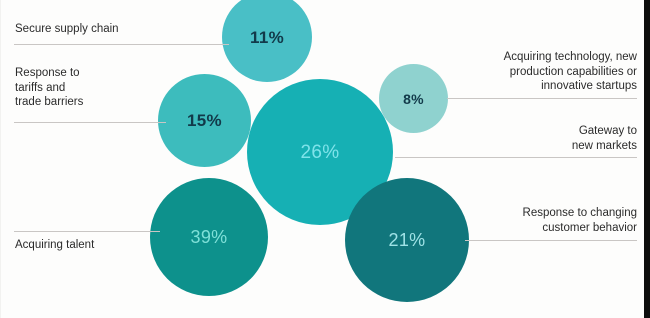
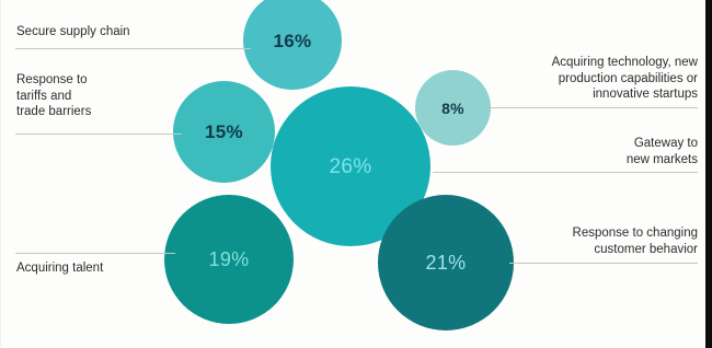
- 11%
+ 16%
  15%
  8%
  26%
- 39%
+ 19%
  21%
  Secure supply chain
  Response to
  tariffs and
  trade barriers
  Acquiring talent
  Acquiring technology, new
  production capabilities or
  innovative startups
  Gateway to
  new markets
  Response to changing
  customer behavior
